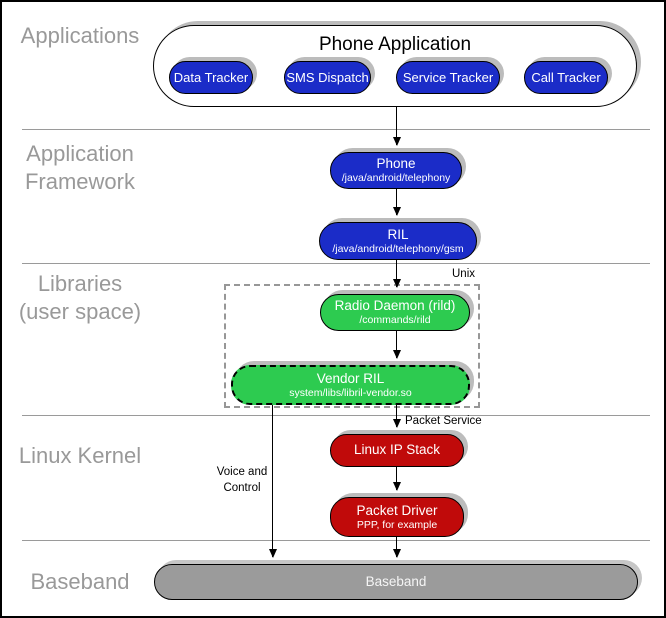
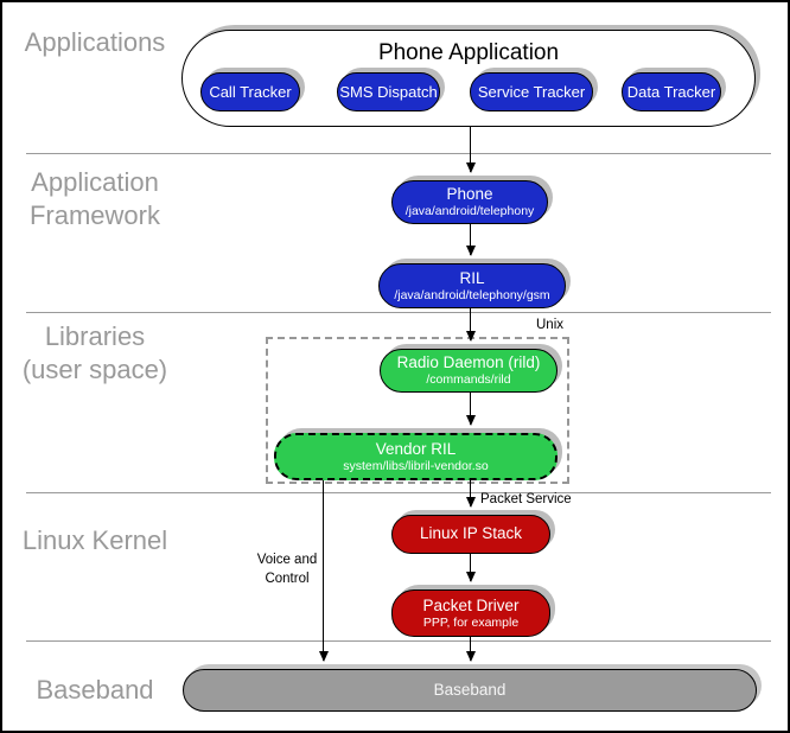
  Applications
  Application
  Framework
  Libraries
  (user space)
  Linux Kernel
  Baseband
  Phone Application
- Data Tracker
+ Call Tracker
  SMS Dispatch
  Service Tracker
- Call Tracker
+ Data Tracker
  Unix
  Phone
  /java/android/telephony
  RIL
  /java/android/telephony/gsm
  Radio Daemon (rild)
  /commands/rild
  Vendor RIL
  system/libs/libril-vendor.so
  Linux IP Stack
  Packet Driver
  PPP, for example
  Baseband
  Packet Service
  Voice and
  Control
